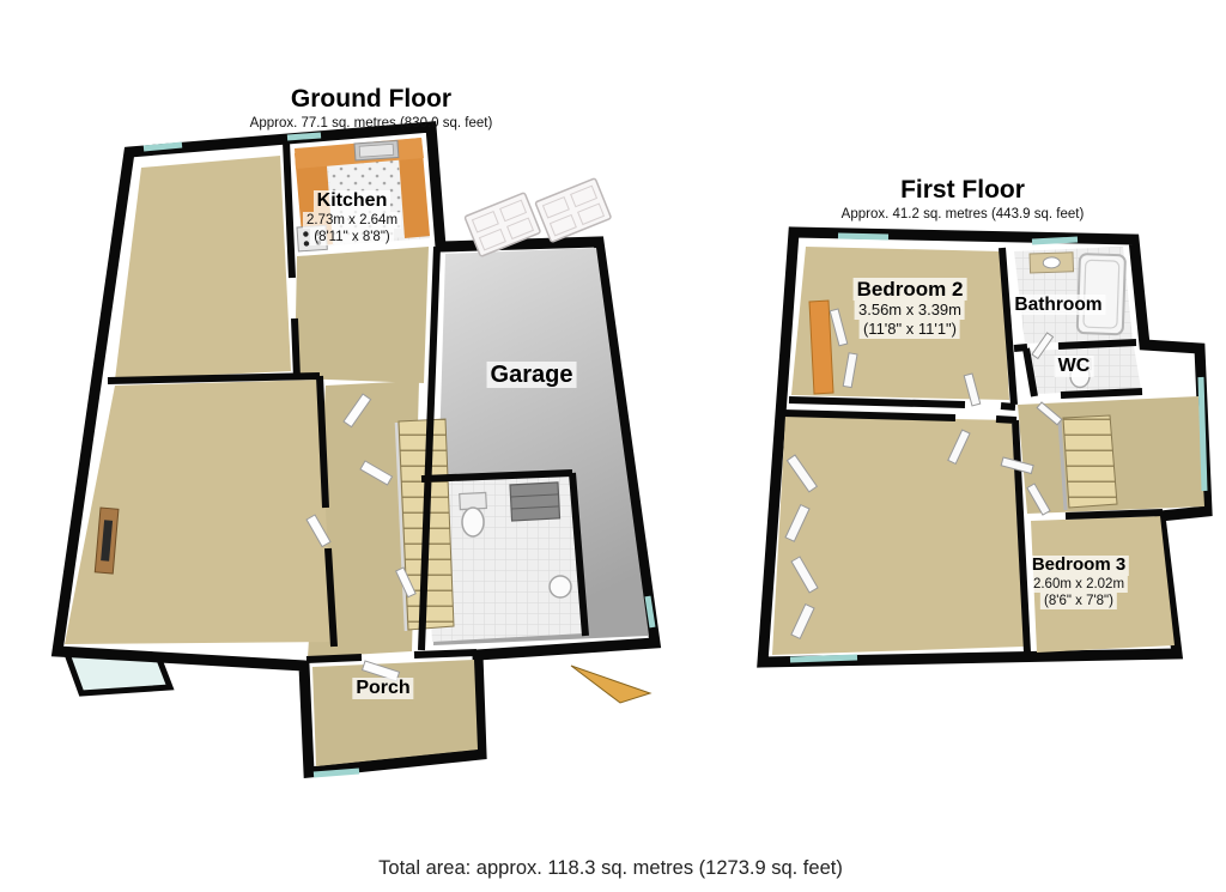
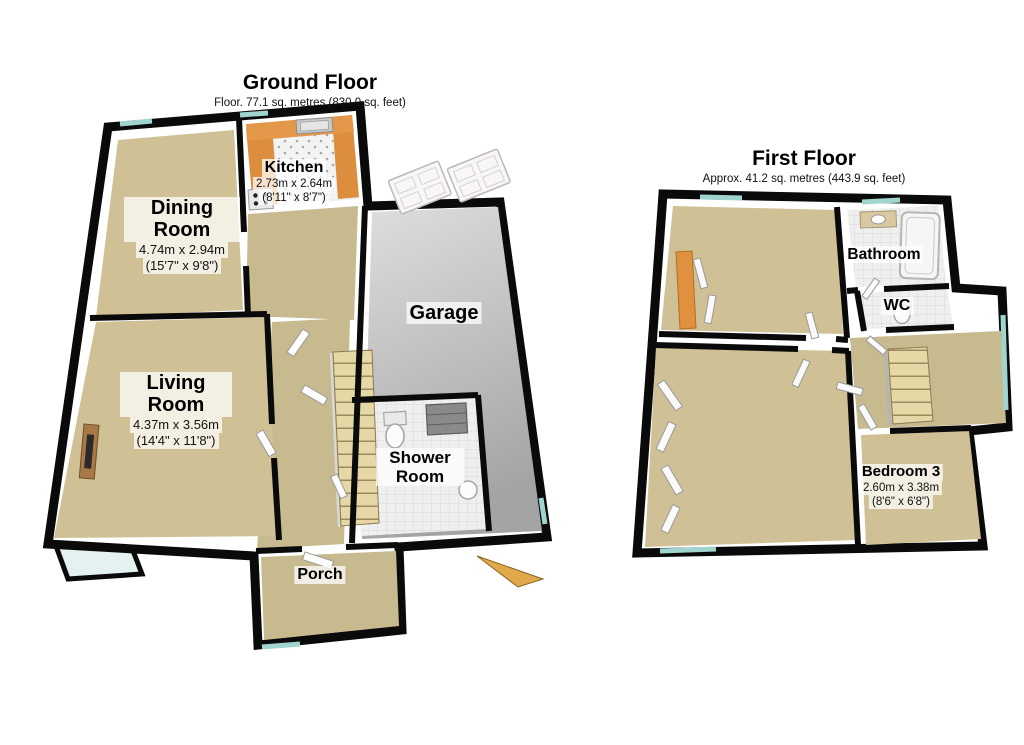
  Ground Floor
- Approx. 77.1 sq. metres (830.0 sq. feet)
+ Floor. 77.1 sq. metres (830.0 sq. feet)
  First Floor
  Approx. 41.2 sq. metres (443.9 sq. feet)
+ Dining Room
+ 4.74m x 2.94m
+ (15'7" x 9'8")
  Kitchen
  2.73m x 2.64m
- (8'11" x 8'8")
+ (8'11" x 8'7")
  Garage
+ Living Room
+ 4.37m x 3.56m
+ (14'4" x 11'8")
+ Shower Room
  Porch
- Bedroom 2
- 3.56m x 3.39m
- (11'8" x 11'1")
  Bathroom
  WC
  Bedroom 3
- 2.60m x 2.02m
+ 2.60m x 3.38m
- (8'6" x 7'8")
+ (8'6" x 6'8")
- Total area: approx. 118.3 sq. metres (1273.9 sq. feet)
